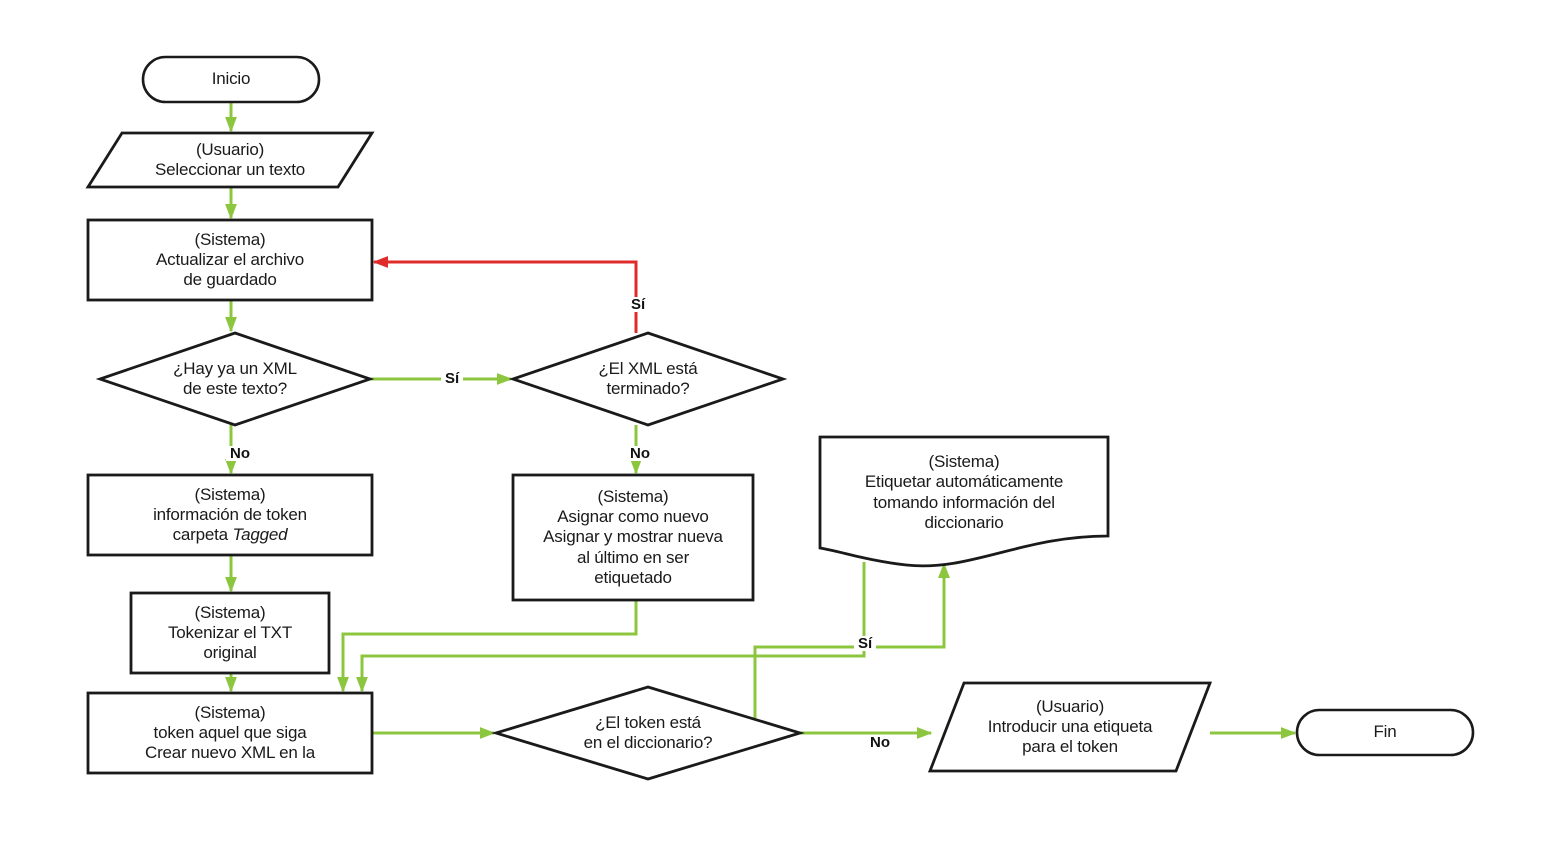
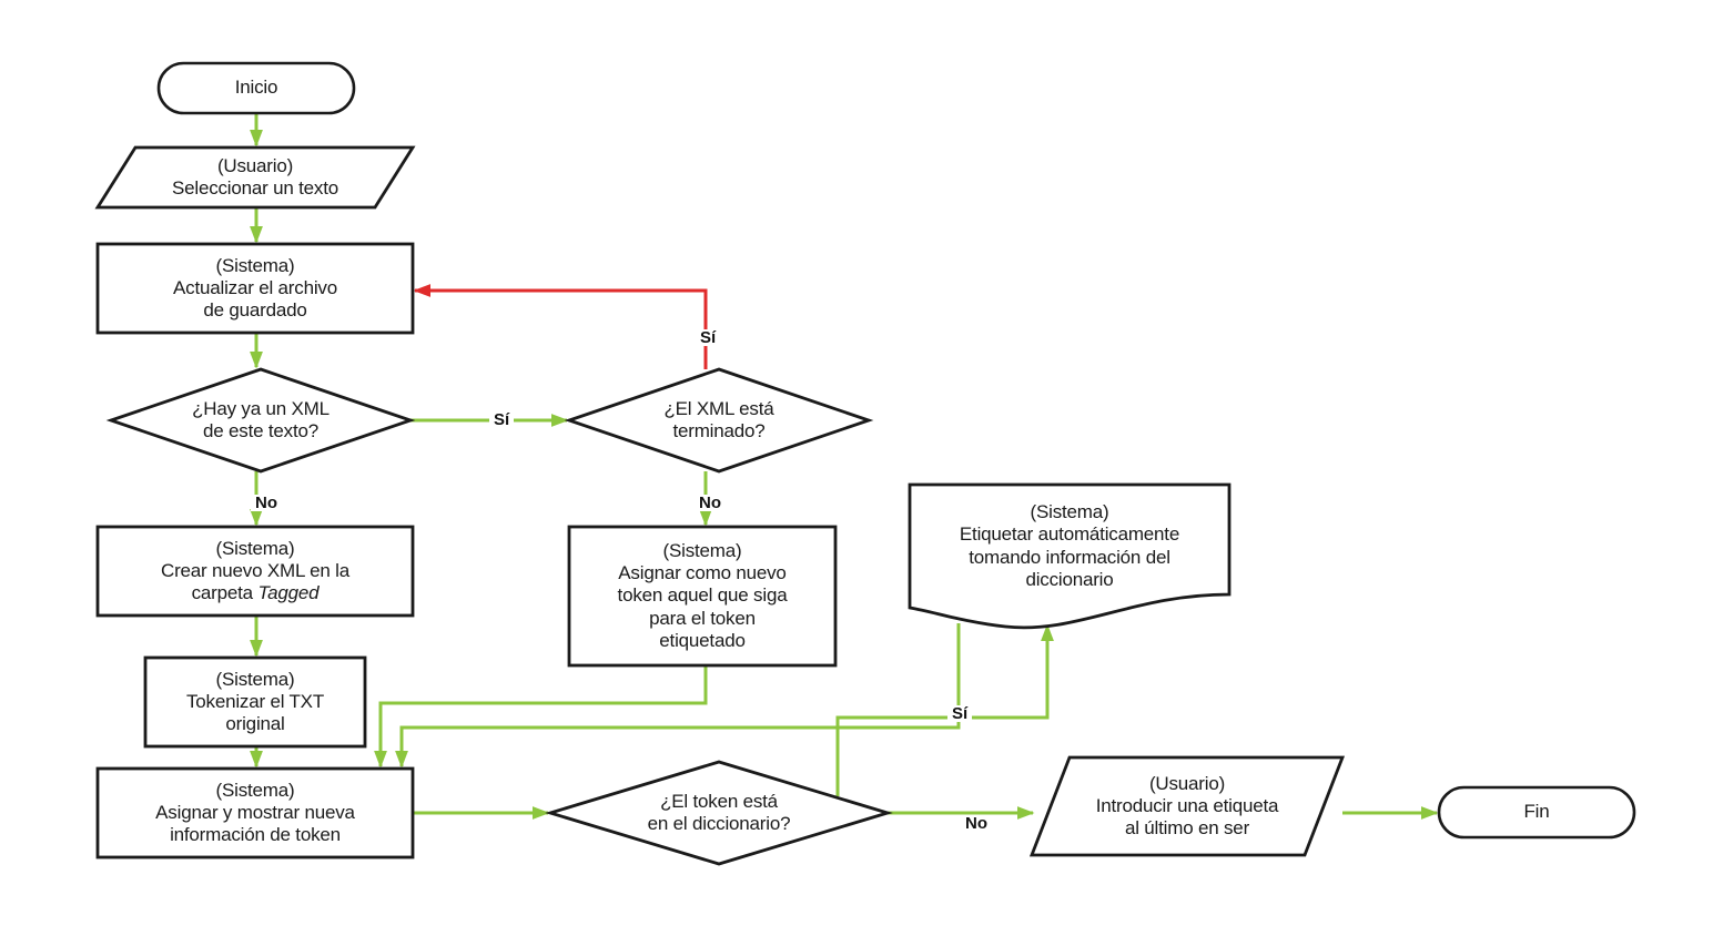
  Inicio
  (Usuario)
  Seleccionar un texto
  (Sistema)
  Actualizar el archivo
  de guardado
  ¿Hay ya un XML
  de este texto?
  ¿El XML está
  terminado?
  (Sistema)
- información de token
+ Crear nuevo XML en la
  carpeta Tagged
  (Sistema)
  Asignar como nuevo
- Asignar y mostrar nueva
+ token aquel que siga
- al último en ser
+ para el token
  etiquetado
  (Sistema)
  Etiquetar automáticamente
  tomando información del
  diccionario
  (Sistema)
  Tokenizar el TXT
  original
  (Sistema)
- token aquel que siga
+ Asignar y mostrar nueva
- Crear nuevo XML en la
+ información de token
  ¿El token está
  en el diccionario?
  (Usuario)
  Introducir una etiqueta
- para el token
+ al último en ser
  Fin
  Sí
  No
  Sí
  No
  Sí
  No
